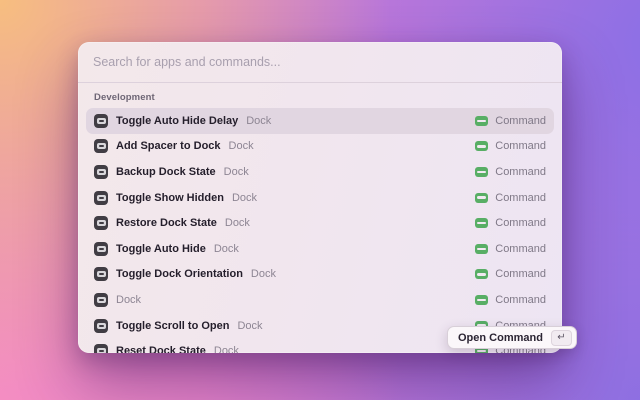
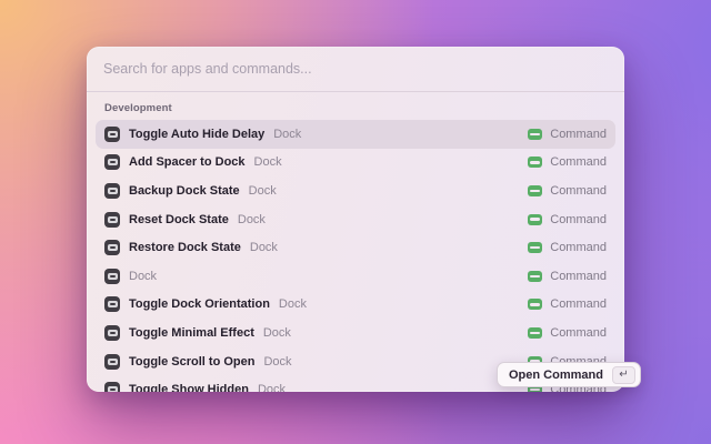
  Search for apps and commands...
  Development
  Toggle Auto Hide Delay
  Dock
  Command
  Add Spacer to Dock
  Dock
  Command
  Backup Dock State
  Dock
  Command
- Toggle Show Hidden
+ Reset Dock State
  Dock
  Command
  Restore Dock State
  Dock
  Command
- Toggle Auto Hide
  Dock
  Command
  Toggle Dock Orientation
  Dock
  Command
+ Toggle Minimal Effect
  Dock
  Command
  Toggle Scroll to Open
  Dock
- Reset Dock State
+ Toggle Show Hidden
  Dock
  Command
  Open Command
  ↵
